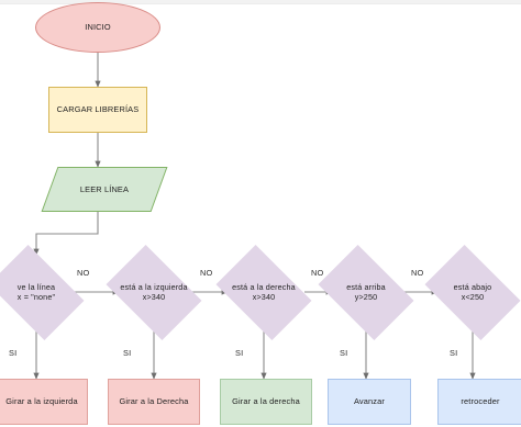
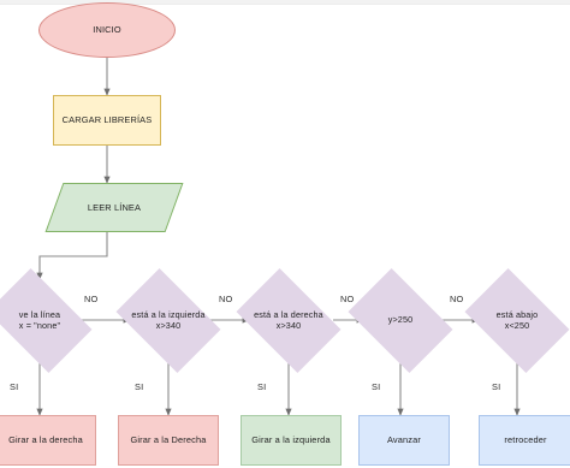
  INICIO
  CARGAR LIBRERÍAS
  LEER LÍNEA
  ve la línea
  x = "none"
  está a la izquierda
  x>340
  está a la derecha
  x>340
- está arriba
  y>250
  está abajo
  x<250
- Girar a la izquierda
+ Girar a la derecha
  Girar a la Derecha
- Girar a la derecha
+ Girar a la izquierda
  Avanzar
  retroceder
  NO
  NO
  NO
  NO
  SI
  SI
  SI
  SI
  SI
